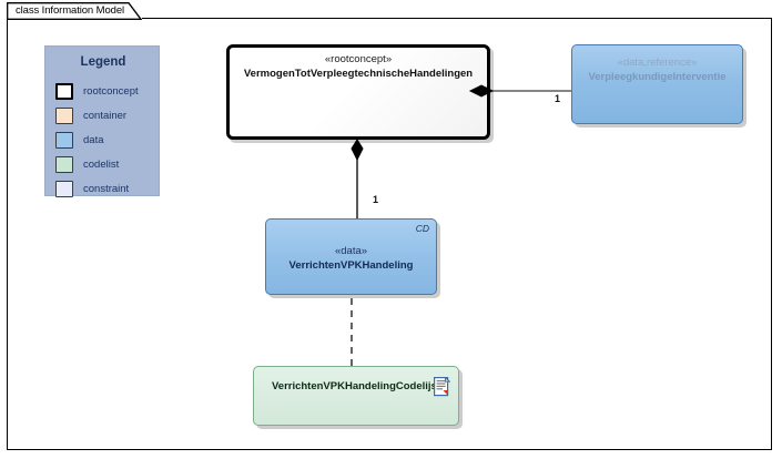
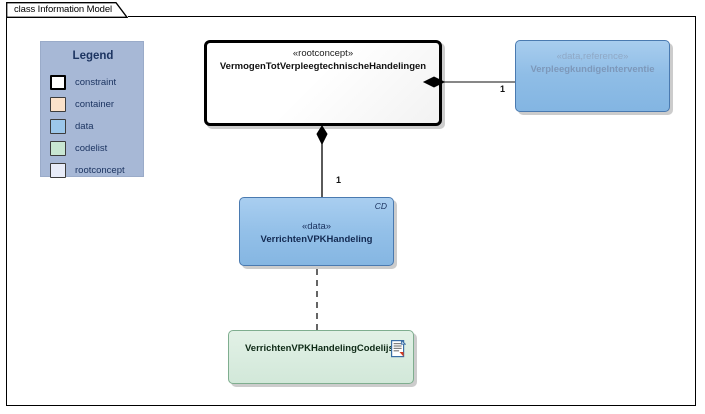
  class Information Model
  Legend
- rootconcept
+ constraint
  container
  data
  codelist
- constraint
+ rootconcept
  1
  1
  «rootconcept»
  VermogenTotVerpleegtechnischeHandelingen
  «data,reference»
  VerpleegkundigeInterventie
  CD
  «data»
  VerrichtenVPKHandeling
  VerrichtenVPKHandelingCodelij
